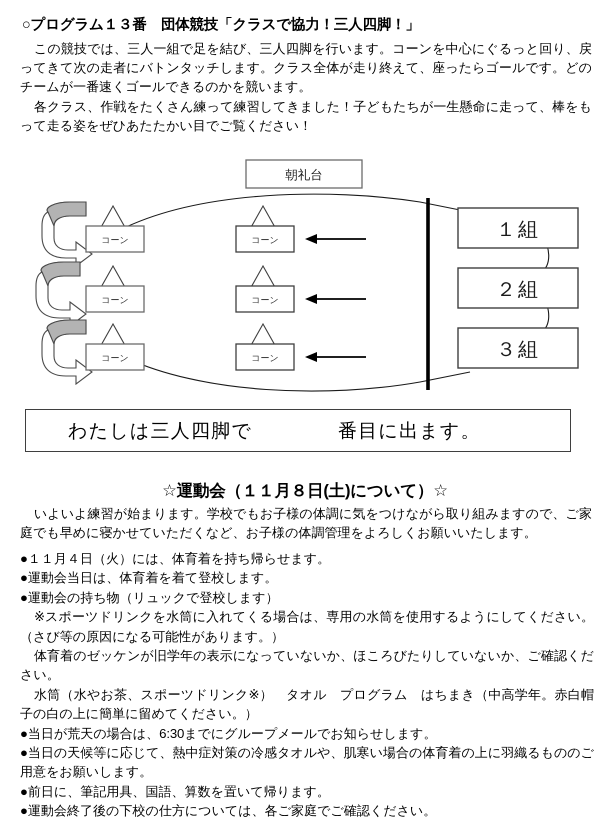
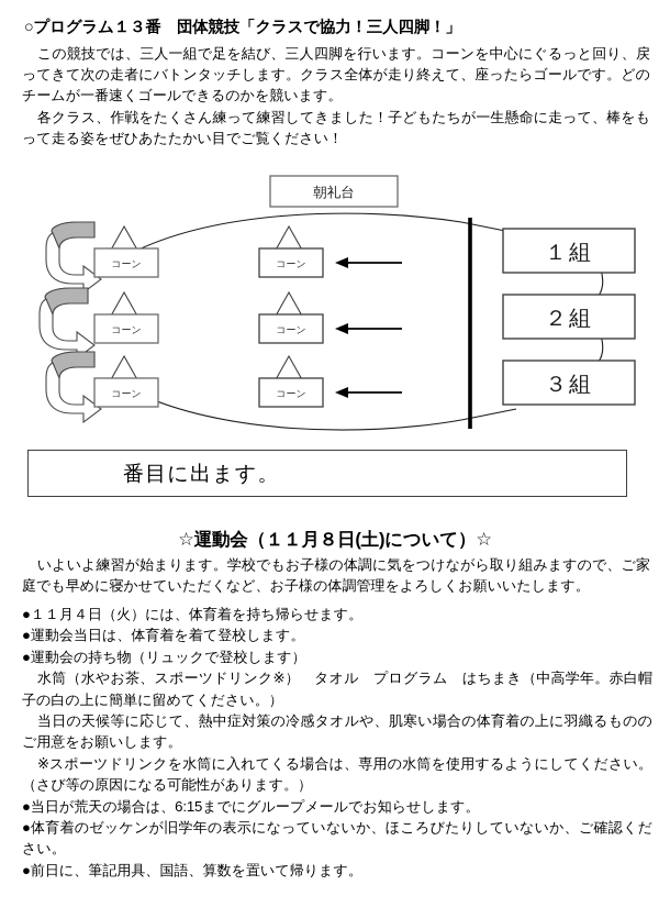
  ○プログラム１３番 団体競技「クラスで協力！三人四脚！」
  この競技では、三人一組で足を結び、三人四脚を行います。コーンを中心にぐるっと回り、戻ってきて次の走者にバトンタッチします。クラス全体が走り終えて、座ったらゴールです。どのチームが一番速くゴールできるのかを競います。
  各クラス、作戦をたくさん練って練習してきました！子どもたちが一生懸命に走って、棒をもって走る姿をぜひあたたかい目でご覧ください！
  朝礼台
  コーン
  コーン
  コーン
  コーン
  コーン
  コーン
  １組
  ２組
  ３組
- わたしは三人四脚で
  番目に出ます。
  ☆運動会（１１月８日(土)について）☆
  いよいよ練習が始まります。学校でもお子様の体調に気をつけながら取り組みますので、ご家庭でも早めに寝かせていただくなど、お子様の体調管理をよろしくお願いいたします。
  ●１１月４日（火）には、体育着を持ち帰らせます。
  ●運動会当日は、体育着を着て登校します。
  ●運動会の持ち物（リュックで登校します）
- ※スポーツドリンクを水筒に入れてくる場合は、専用の水筒を使用するようにしてください。（さび等の原因になる可能性があります。）
+ 水筒（水やお茶、スポーツドリンク※） タオル プログラム はちまき（中高学年。赤白帽子の白の上に簡単に留めてください。）
- 体育着のゼッケンが旧学年の表示になっていないか、ほころびたりしていないか、ご確認ください。
+ 当日の天候等に応じて、熱中症対策の冷感タオルや、肌寒い場合の体育着の上に羽織るもののご用意をお願いします。
- 水筒（水やお茶、スポーツドリンク※） タオル プログラム はちまき（中高学年。赤白帽子の白の上に簡単に留めてください。）
+ ※スポーツドリンクを水筒に入れてくる場合は、専用の水筒を使用するようにしてください。（さび等の原因になる可能性があります。）
- ●当日が荒天の場合は、6:30までにグループメールでお知らせします。
+ ●当日が荒天の場合は、6:15までにグループメールでお知らせします。
- ●当日の天候等に応じて、熱中症対策の冷感タオルや、肌寒い場合の体育着の上に羽織るもののご用意をお願いします。
+ ●体育着のゼッケンが旧学年の表示になっていないか、ほころびたりしていないか、ご確認ください。
  ●前日に、筆記用具、国語、算数を置いて帰ります。
- ●運動会終了後の下校の仕方については、各ご家庭でご確認ください。
